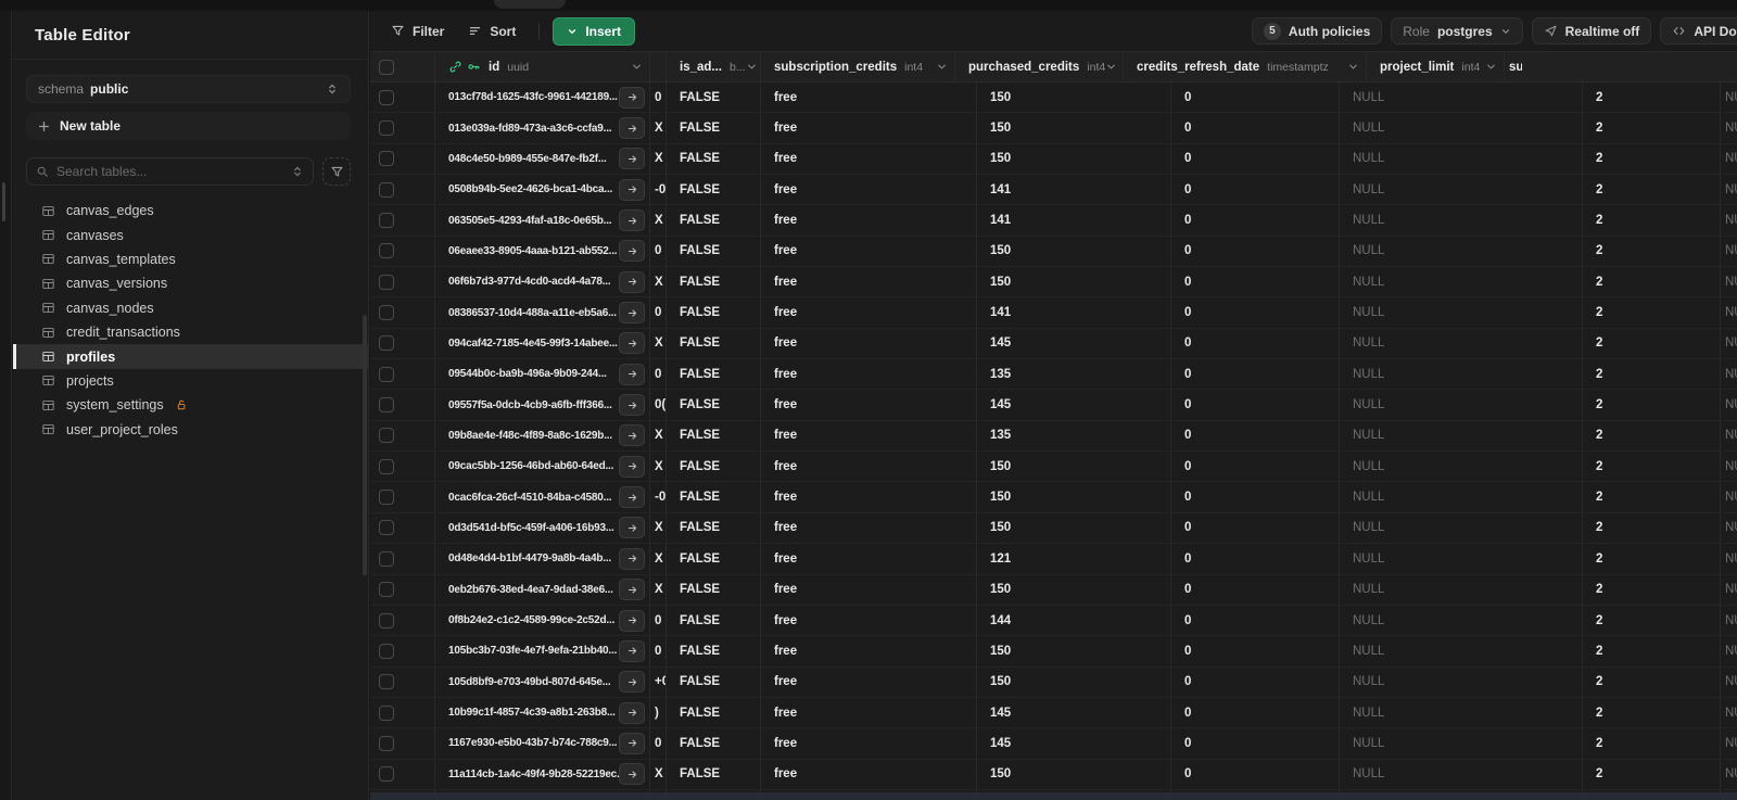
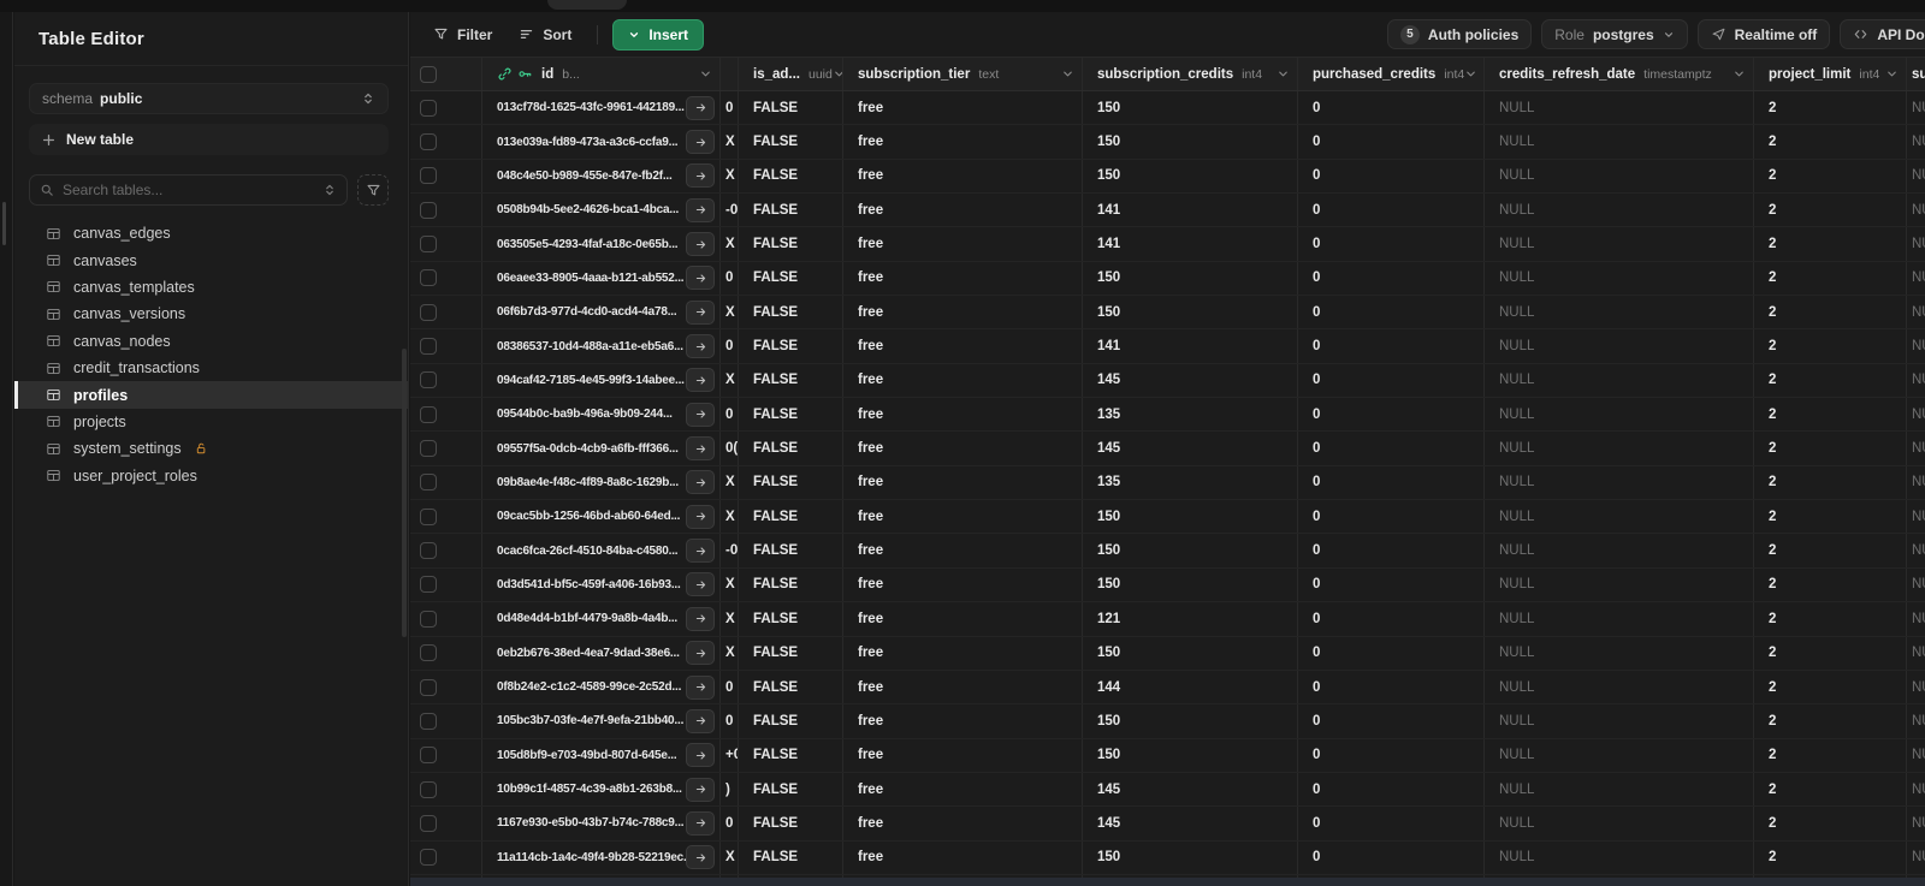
  Table Editor
  schema
  public
  New table
  Search tables...
  canvas_edges
  canvases
  canvas_templates
  canvas_versions
  canvas_nodes
  credit_transactions
  profiles
  projects
  system_settings
  user_project_roles
  Filter
  Sort
  Insert
  5
  Auth policies
  Role
  postgres
  Realtime off
  API Do
  id
- uuid
+ b...
  is_ad...
- b...
+ uuid
+ subscription_tier
+ text
  subscription_credits
  int4
  purchased_credits
  int4
  credits_refresh_date
  timestamptz
  project_limit
  int4
  su
  013cf78d-1625-43fc-9961-442189...
  0
  FALSE
  free
  150
  0
  NULL
  2
  013e039a-fd89-473a-a3c6-ccfa9...
  X
  FALSE
  free
  150
  0
  NULL
  2
  048c4e50-b989-455e-847e-fb2f...
  X
  FALSE
  free
  150
  0
  NULL
  2
  0508b94b-5ee2-4626-bca1-4bca...
  -0
  FALSE
  free
  141
  0
  NULL
  2
  063505e5-4293-4faf-a18c-0e65b...
  X
  FALSE
  free
  141
  0
  NULL
  2
  06eaee33-8905-4aaa-b121-ab552...
  0
  FALSE
  free
  150
  0
  NULL
  2
  06f6b7d3-977d-4cd0-acd4-4a78...
  X
  FALSE
  free
  150
  0
  NULL
  2
  08386537-10d4-488a-a11e-eb5a6...
  0
  FALSE
  free
  141
  0
  NULL
  2
  094caf42-7185-4e45-99f3-14abee...
  X
  FALSE
  free
  145
  0
  NULL
  2
  09544b0c-ba9b-496a-9b09-244...
  0
  FALSE
  free
  135
  0
  NULL
  2
  09557f5a-0dcb-4cb9-a6fb-fff366...
  0(
  FALSE
  free
  145
  0
  NULL
  2
  09b8ae4e-f48c-4f89-8a8c-1629b...
  X
  FALSE
  free
  135
  0
  NULL
  2
  09cac5bb-1256-46bd-ab60-64ed...
  X
  FALSE
  free
  150
  0
  NULL
  2
  0cac6fca-26cf-4510-84ba-c4580...
  -0
  FALSE
  free
  150
  0
  NULL
  2
  0d3d541d-bf5c-459f-a406-16b93...
  X
  FALSE
  free
  150
  0
  NULL
  2
  0d48e4d4-b1bf-4479-9a8b-4a4b...
  X
  FALSE
  free
  121
  0
  NULL
  2
  0eb2b676-38ed-4ea7-9dad-38e6...
  X
  FALSE
  free
  150
  0
  NULL
  2
  0f8b24e2-c1c2-4589-99ce-2c52d...
  0
  FALSE
  free
  144
  0
  NULL
  2
  105bc3b7-03fe-4e7f-9efa-21bb40...
  0
  FALSE
  free
  150
  0
  NULL
  2
  105d8bf9-e703-49bd-807d-645e...
  +0
  FALSE
  free
  150
  0
  NULL
  2
  10b99c1f-4857-4c39-a8b1-263b8...
  )
  FALSE
  free
  145
  0
  NULL
  2
  1167e930-e5b0-43b7-b74c-788c9...
  0
  FALSE
  free
  145
  0
  NULL
  2
  11a114cb-1a4c-49f4-9b28-52219ec
  X
  FALSE
  free
  150
  0
  NULL
  2
